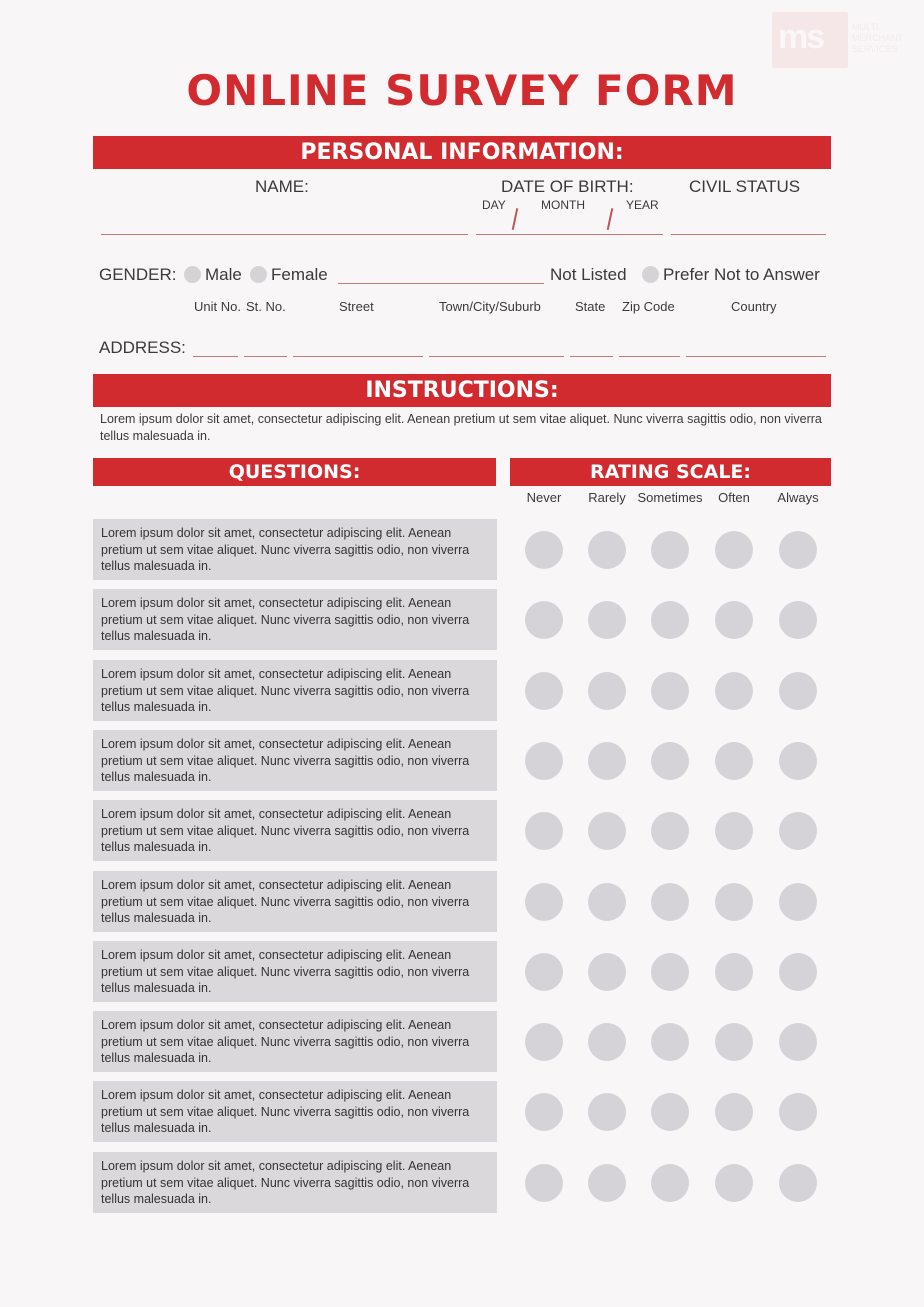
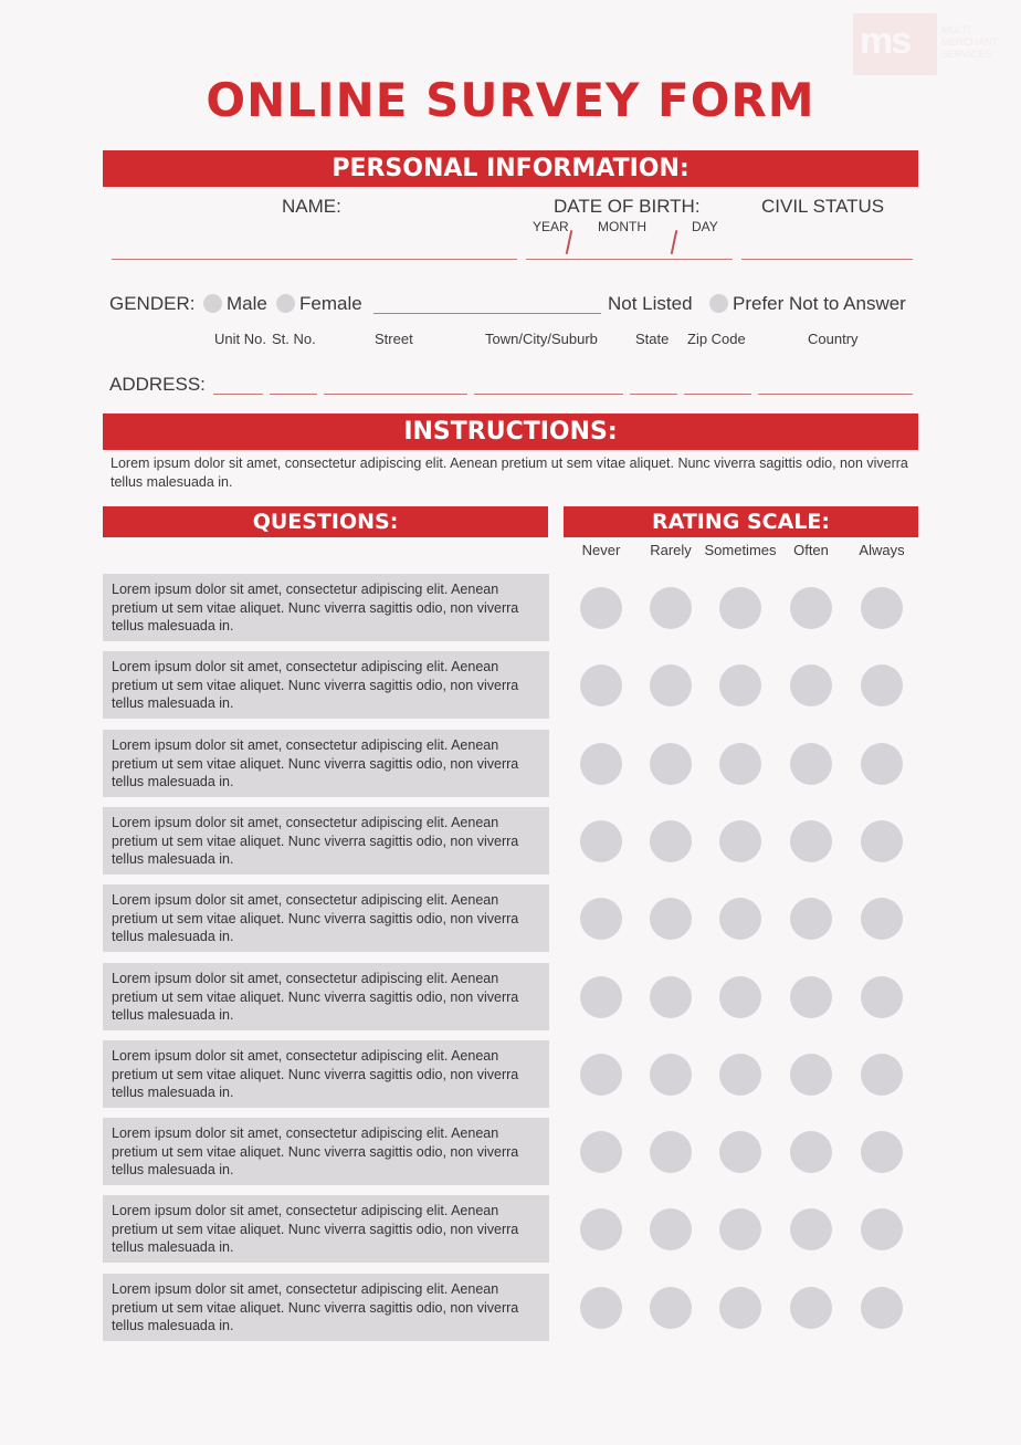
  ONLINE SURVEY FORM
  PERSONAL INFORMATION:
  NAME:
  DATE OF BIRTH:
  CIVIL STATUS
- DAY
+ YEAR
  MONTH
- YEAR
+ DAY
  GENDER:
  Male
  Female
  Not Listed
  Prefer Not to Answer
  Unit No.
  St. No.
  Street
  Town/City/Suburb
  State
  Zip Code
  Country
  ADDRESS:
  INSTRUCTIONS:
  Lorem ipsum dolor sit amet, consectetur adipiscing elit. Aenean pretium ut sem vitae aliquet. Nunc viverra sagittis odio, non viverra tellus malesuada in.
  QUESTIONS:
  RATING SCALE:
  Never
  Rarely
  Sometimes
  Often
  Always
  Lorem ipsum dolor sit amet, consectetur adipiscing elit. Aenean pretium ut sem vitae aliquet. Nunc viverra sagittis odio, non viverra tellus malesuada in.
  Lorem ipsum dolor sit amet, consectetur adipiscing elit. Aenean pretium ut sem vitae aliquet. Nunc viverra sagittis odio, non viverra tellus malesuada in.
  Lorem ipsum dolor sit amet, consectetur adipiscing elit. Aenean pretium ut sem vitae aliquet. Nunc viverra sagittis odio, non viverra tellus malesuada in.
  Lorem ipsum dolor sit amet, consectetur adipiscing elit. Aenean pretium ut sem vitae aliquet. Nunc viverra sagittis odio, non viverra tellus malesuada in.
  Lorem ipsum dolor sit amet, consectetur adipiscing elit. Aenean pretium ut sem vitae aliquet. Nunc viverra sagittis odio, non viverra tellus malesuada in.
  Lorem ipsum dolor sit amet, consectetur adipiscing elit. Aenean pretium ut sem vitae aliquet. Nunc viverra sagittis odio, non viverra tellus malesuada in.
  Lorem ipsum dolor sit amet, consectetur adipiscing elit. Aenean pretium ut sem vitae aliquet. Nunc viverra sagittis odio, non viverra tellus malesuada in.
  Lorem ipsum dolor sit amet, consectetur adipiscing elit. Aenean pretium ut sem vitae aliquet. Nunc viverra sagittis odio, non viverra tellus malesuada in.
  Lorem ipsum dolor sit amet, consectetur adipiscing elit. Aenean pretium ut sem vitae aliquet. Nunc viverra sagittis odio, non viverra tellus malesuada in.
  Lorem ipsum dolor sit amet, consectetur adipiscing elit. Aenean pretium ut sem vitae aliquet. Nunc viverra sagittis odio, non viverra tellus malesuada in.
